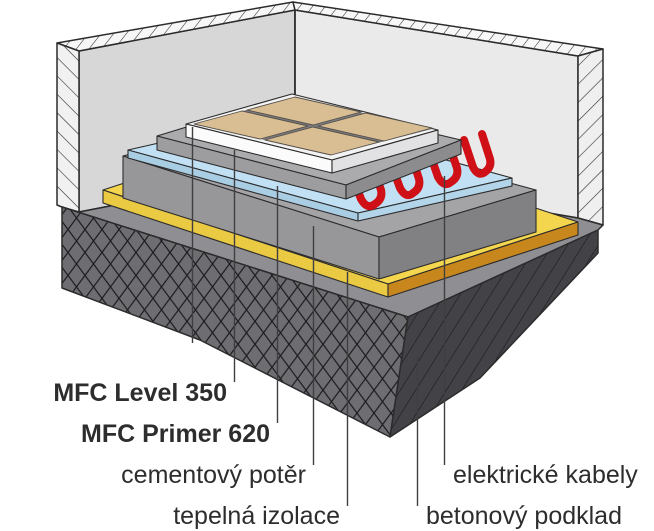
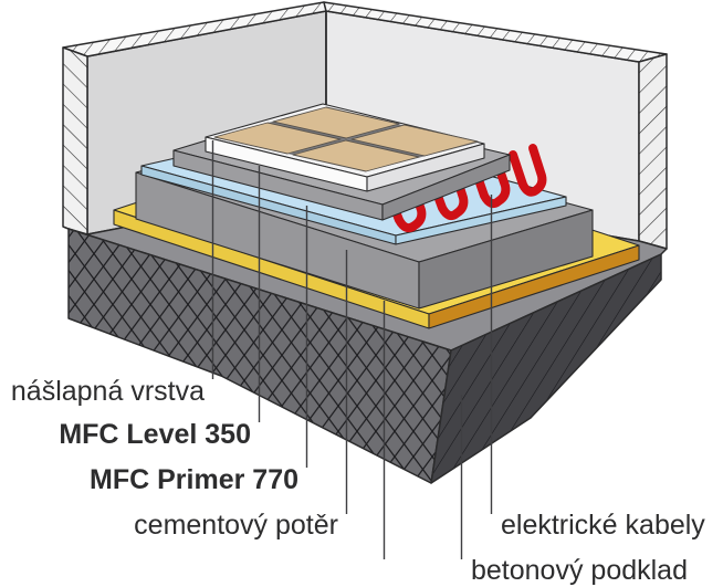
+ nášlapná vrstva
  MFC Level 350
- MFC Primer 620
+ MFC Primer 770
  cementový potěr
- tepelná izolace
  elektrické kabely
  betonový podklad
